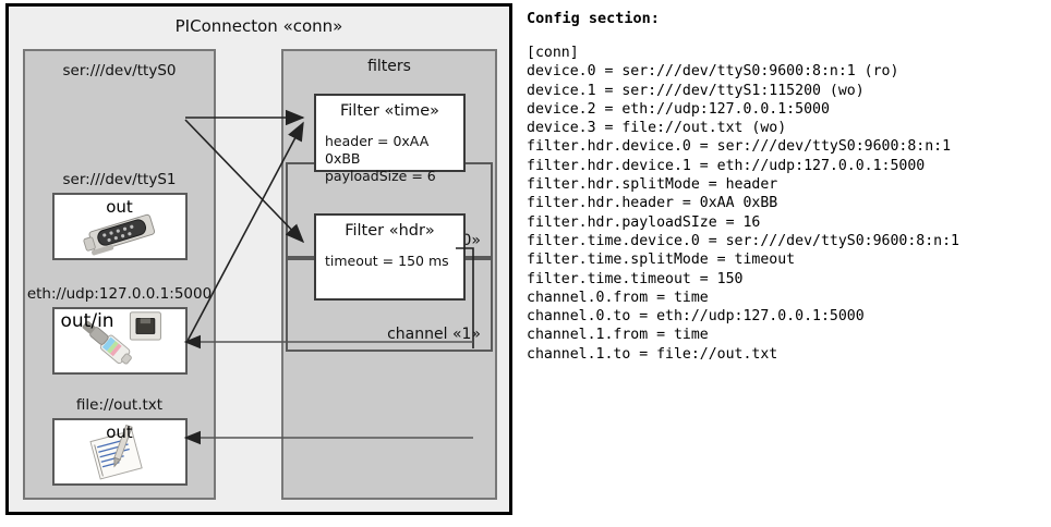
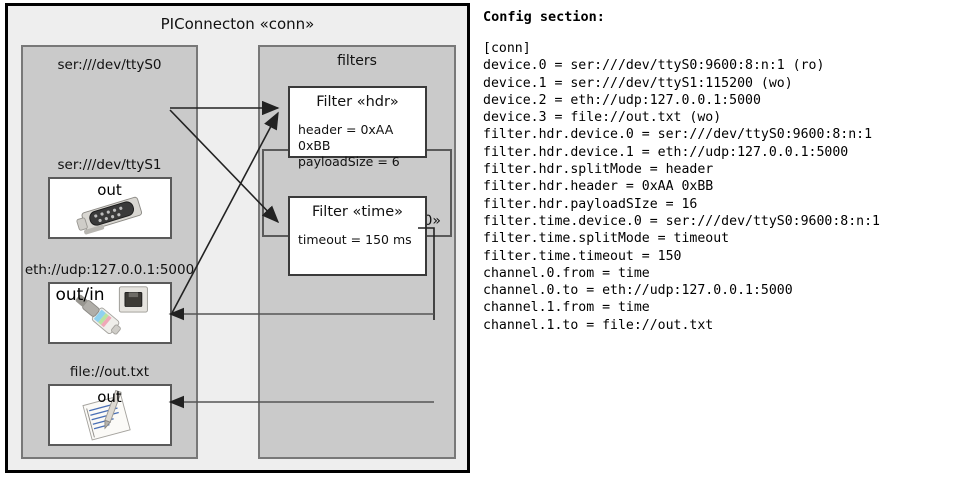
  PIConnecton «conn»
  ser:///dev/ttyS0
  ser:///dev/ttyS1
  out
  eth://udp:127.0.0.1:5000
  out/in
  file://out.txt
  out
  filters
- channel «1»
- Filter «time»
+ Filter «hdr»
  header = 0xAA 0xBB
  payloadSize = 6
- Filter «hdr»
+ Filter «time»
  timeout = 150 ms
  Config section:
  [conn]
  device.0 = ser:///dev/ttyS0:9600:8:n:1 (ro)
  device.1 = ser:///dev/ttyS1:115200 (wo)
  device.2 = eth://udp:127.0.0.1:5000
  device.3 = file://out.txt (wo)
  filter.hdr.device.0 = ser:///dev/ttyS0:9600:8:n:1
  filter.hdr.device.1 = eth://udp:127.0.0.1:5000
  filter.hdr.splitMode = header
  filter.hdr.header = 0xAA 0xBB
  filter.hdr.payloadSIze = 16
  filter.time.device.0 = ser:///dev/ttyS0:9600:8:n:1
  filter.time.splitMode = timeout
  filter.time.timeout = 150
  channel.0.from = time
  channel.0.to = eth://udp:127.0.0.1:5000
  channel.1.from = time
  channel.1.to = file://out.txt
